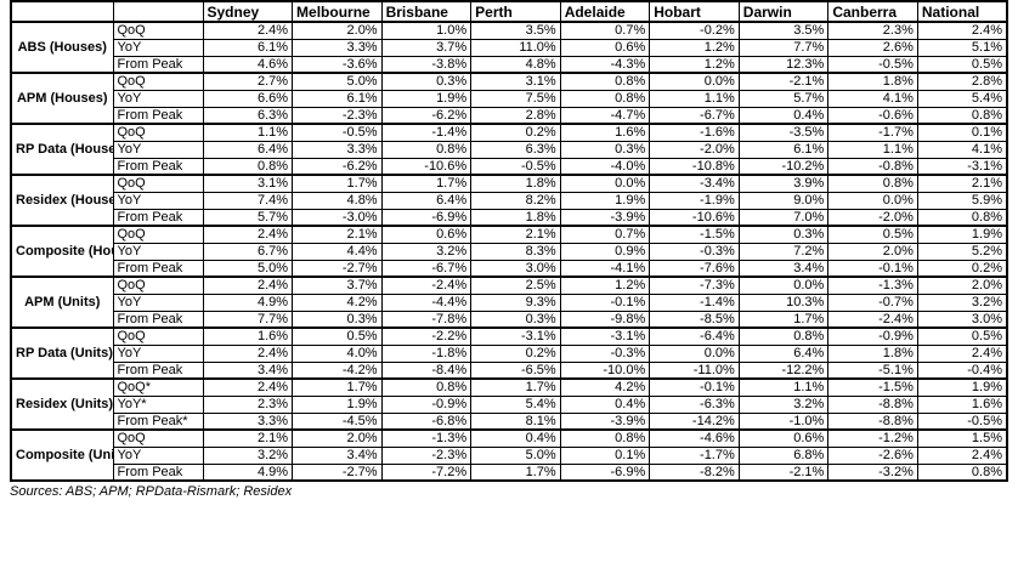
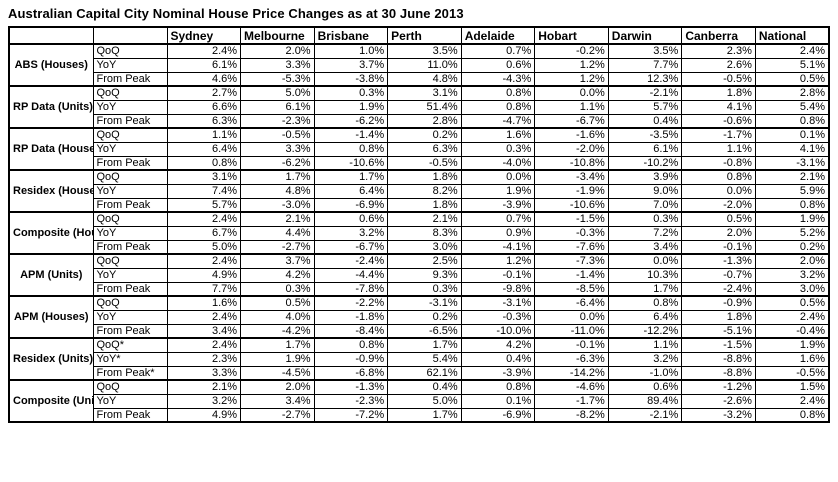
+ Australian Capital City Nominal House Price Changes as at 30 June 2013
  		Sydney	Melbourne	Brisbane	Perth	Adelaide	Hobart	Darwin	Canberra	National
  ABS (Houses)	QoQ	2.4%	2.0%	1.0%	3.5%	0.7%	-0.2%	3.5%	2.3%	2.4%
  YoY	6.1%	3.3%	3.7%	11.0%	0.6%	1.2%	7.7%	2.6%	5.1%
- From Peak	4.6%	-3.6%	-3.8%	4.8%	-4.3%	1.2%	12.3%	-0.5%	0.5%
+ From Peak	4.6%	-5.3%	-3.8%	4.8%	-4.3%	1.2%	12.3%	-0.5%	0.5%
- APM (Houses)	QoQ	2.7%	5.0%	0.3%	3.1%	0.8%	0.0%	-2.1%	1.8%	2.8%
+ RP Data (Units)	QoQ	2.7%	5.0%	0.3%	3.1%	0.8%	0.0%	-2.1%	1.8%	2.8%
- YoY	6.6%	6.1%	1.9%	7.5%	0.8%	1.1%	5.7%	4.1%	5.4%
+ YoY	6.6%	6.1%	1.9%	51.4%	0.8%	1.1%	5.7%	4.1%	5.4%
  From Peak	6.3%	-2.3%	-6.2%	2.8%	-4.7%	-6.7%	0.4%	-0.6%	0.8%
  RP Data (House	QoQ	1.1%	-0.5%	-1.4%	0.2%	1.6%	-1.6%	-3.5%	-1.7%	0.1%
  YoY	6.4%	3.3%	0.8%	6.3%	0.3%	-2.0%	6.1%	1.1%	4.1%
  From Peak	0.8%	-6.2%	-10.6%	-0.5%	-4.0%	-10.8%	-10.2%	-0.8%	-3.1%
  Residex (House	QoQ	3.1%	1.7%	1.7%	1.8%	0.0%	-3.4%	3.9%	0.8%	2.1%
  YoY	7.4%	4.8%	6.4%	8.2%	1.9%	-1.9%	9.0%	0.0%	5.9%
  From Peak	5.7%	-3.0%	-6.9%	1.8%	-3.9%	-10.6%	7.0%	-2.0%	0.8%
  Composite (Ho	QoQ	2.4%	2.1%	0.6%	2.1%	0.7%	-1.5%	0.3%	0.5%	1.9%
  YoY	6.7%	4.4%	3.2%	8.3%	0.9%	-0.3%	7.2%	2.0%	5.2%
  From Peak	5.0%	-2.7%	-6.7%	3.0%	-4.1%	-7.6%	3.4%	-0.1%	0.2%
  APM (Units)	QoQ	2.4%	3.7%	-2.4%	2.5%	1.2%	-7.3%	0.0%	-1.3%	2.0%
  YoY	4.9%	4.2%	-4.4%	9.3%	-0.1%	-1.4%	10.3%	-0.7%	3.2%
  From Peak	7.7%	0.3%	-7.8%	0.3%	-9.8%	-8.5%	1.7%	-2.4%	3.0%
- RP Data (Units)	QoQ	1.6%	0.5%	-2.2%	-3.1%	-3.1%	-6.4%	0.8%	-0.9%	0.5%
+ APM (Houses)	QoQ	1.6%	0.5%	-2.2%	-3.1%	-3.1%	-6.4%	0.8%	-0.9%	0.5%
  YoY	2.4%	4.0%	-1.8%	0.2%	-0.3%	0.0%	6.4%	1.8%	2.4%
  From Peak	3.4%	-4.2%	-8.4%	-6.5%	-10.0%	-11.0%	-12.2%	-5.1%	-0.4%
  Residex (Units)	QoQ*	2.4%	1.7%	0.8%	1.7%	4.2%	-0.1%	1.1%	-1.5%	1.9%
  YoY*	2.3%	1.9%	-0.9%	5.4%	0.4%	-6.3%	3.2%	-8.8%	1.6%
- From Peak*	3.3%	-4.5%	-6.8%	8.1%	-3.9%	-14.2%	-1.0%	-8.8%	-0.5%
+ From Peak*	3.3%	-4.5%	-6.8%	62.1%	-3.9%	-14.2%	-1.0%	-8.8%	-0.5%
  Composite (Uni	QoQ	2.1%	2.0%	-1.3%	0.4%	0.8%	-4.6%	0.6%	-1.2%	1.5%
- YoY	3.2%	3.4%	-2.3%	5.0%	0.1%	-1.7%	6.8%	-2.6%	2.4%
+ YoY	3.2%	3.4%	-2.3%	5.0%	0.1%	-1.7%	89.4%	-2.6%	2.4%
  From Peak	4.9%	-2.7%	-7.2%	1.7%	-6.9%	-8.2%	-2.1%	-3.2%	0.8%
- Sources: ABS; APM; RPData-Rismark; Residex
